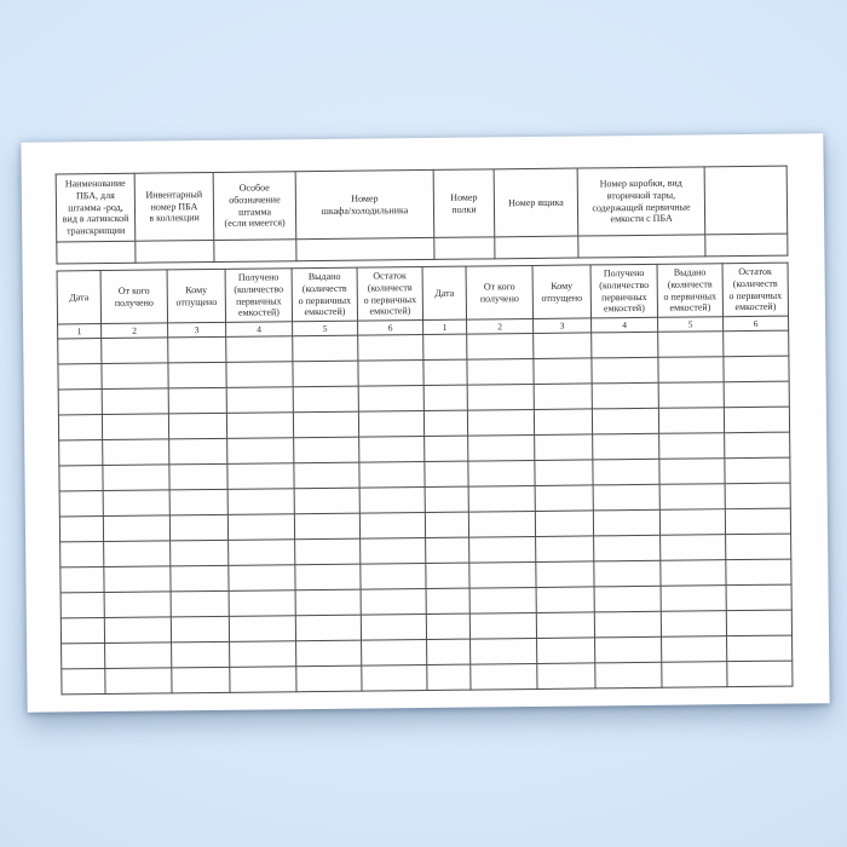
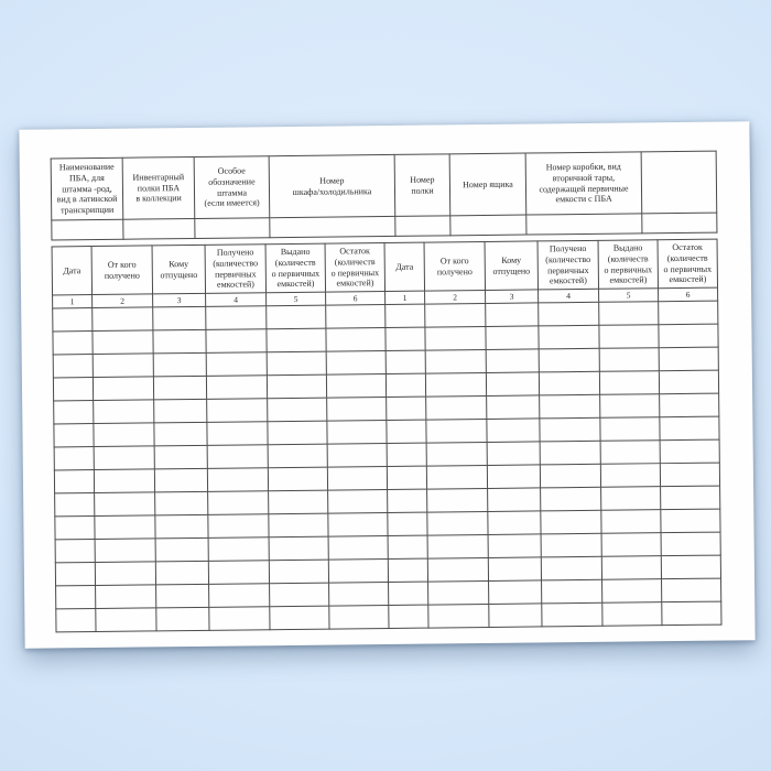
- Наименование ПБА, для штамма -род, вид в латинской транскрипции	Инвентарный номер ПБА в коллекции	Особое обозначение штамма (если имеется)	Номер шкафа/холодильника	Номер полки	Номер ящика	Номер коробки, вид вторичной тары, содержащей первичные емкости с ПБА
+ Наименование ПБА, для штамма -род, вид в латинской транскрипции	Инвентарный полки ПБА в коллекции	Особое обозначение штамма (если имеется)	Номер шкафа/холодильника	Номер полки	Номер ящика	Номер коробки, вид вторичной тары, содержащей первичные емкости с ПБА
  Дата	От кого получено	Кому отпущено	Получено (количество первичных емкостей)	Выдано (количеств о первичных емкостей)	Остаток (количеств о первичных емкостей)	Дата	От кого получено	Кому отпущено	Получено (количество первичных емкостей)	Выдано (количеств о первичных емкостей)	Остаток (количеств о первичных емкостей)
  1	2	3	4	5	6	1	2	3	4	5	6
